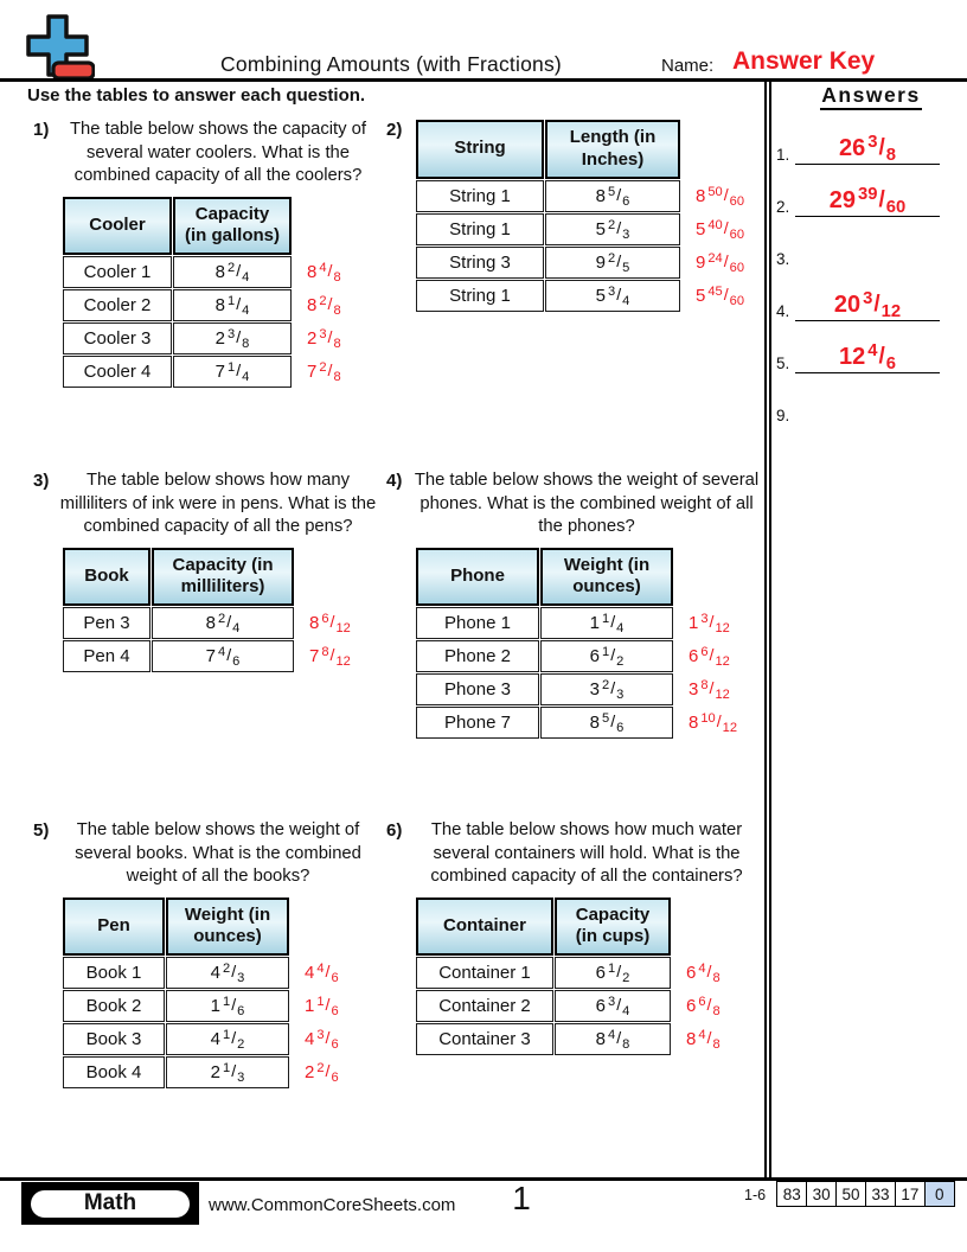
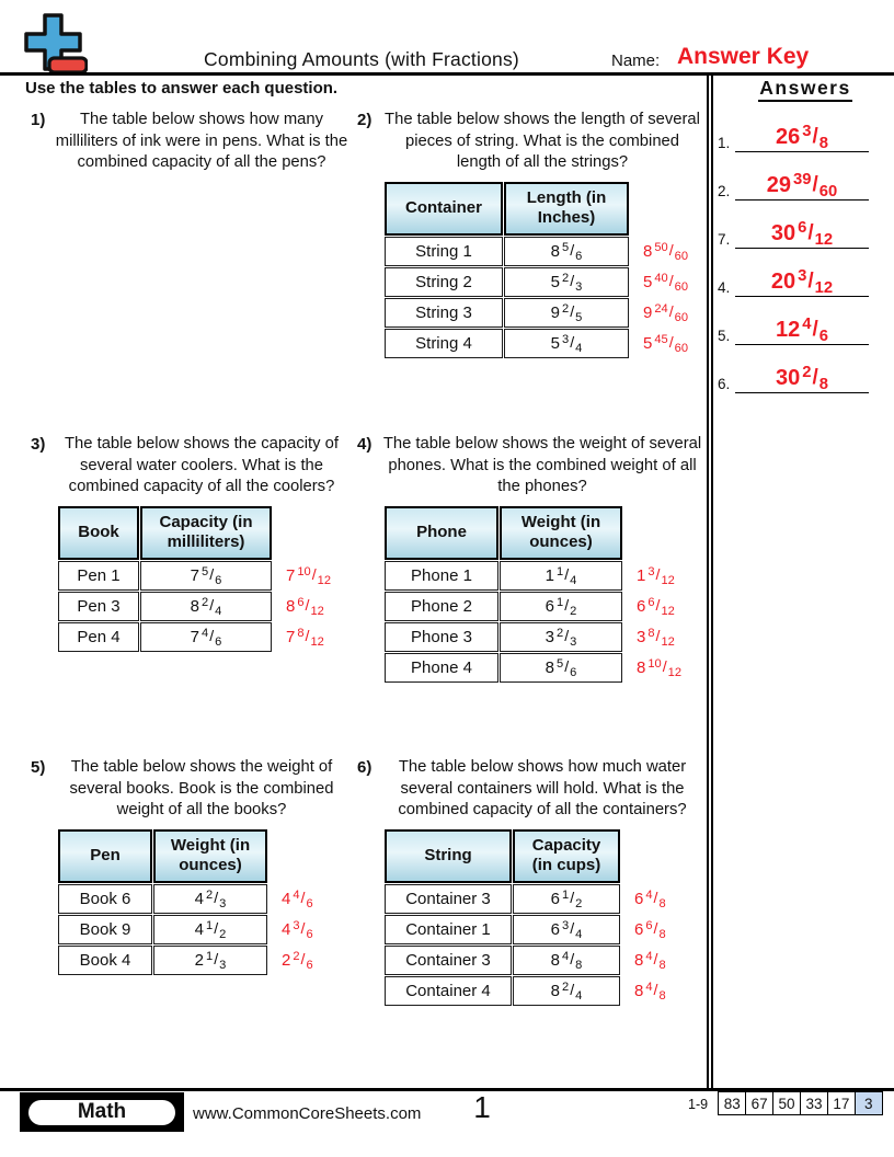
  Combining Amounts (with Fractions)
  Name:
  Answer Key
  Use the tables to answer each question.
  Answers
  1.
  26 3/8
  2.
  29 39/60
- 3.
+ 7.
+ 30 6/12
  4.
  20 3/12
  5.
  12 4/6
- 9.
+ 6.
+ 30 2/8
  1)
- The table below shows the capacity of several water coolers. What is the combined capacity of all the coolers?
+ The table below shows how many milliliters of ink were in pens. What is the combined capacity of all the pens?
- Cooler	Capacity (in gallons)
- Cooler 1	8 2/4	8 4/8
- Cooler 2	8 1/4	8 2/8
- Cooler 3	2 3/8	2 3/8
- Cooler 4	7 1/4	7 2/8
  2)
+ The table below shows the length of several pieces of string. What is the combined length of all the strings?
- String	Length (in Inches)
+ Container	Length (in Inches)
  String 1	8 5/6	8 50/60
- String 1	5 2/3	5 40/60
+ String 2	5 2/3	5 40/60
  String 3	9 2/5	9 24/60
- String 1	5 3/4	5 45/60
+ String 4	5 3/4	5 45/60
  3)
- The table below shows how many milliliters of ink were in pens. What is the combined capacity of all the pens?
+ The table below shows the capacity of several water coolers. What is the combined capacity of all the coolers?
  Book	Capacity (in milliliters)
+ Pen 1	7 5/6	7 10/12
  Pen 3	8 2/4	8 6/12
  Pen 4	7 4/6	7 8/12
  4)
  The table below shows the weight of several phones. What is the combined weight of all the phones?
  Phone	Weight (in ounces)
  Phone 1	1 1/4	1 3/12
  Phone 2	6 1/2	6 6/12
  Phone 3	3 2/3	3 8/12
- Phone 7	8 5/6	8 10/12
+ Phone 4	8 5/6	8 10/12
  5)
- The table below shows the weight of several books. What is the combined weight of all the books?
+ The table below shows the weight of several books. Book is the combined weight of all the books?
  Pen	Weight (in ounces)
- Book 1	4 2/3	4 4/6
+ Book 6	4 2/3	4 4/6
- Book 2	1 1/6	1 1/6
- Book 3	4 1/2	4 3/6
+ Book 9	4 1/2	4 3/6
  Book 4	2 1/3	2 2/6
  6)
  The table below shows how much water several containers will hold. What is the combined capacity of all the containers?
- Container	Capacity (in cups)
+ String	Capacity (in cups)
- Container 1	6 1/2	6 4/8
+ Container 3	6 1/2	6 4/8
- Container 2	6 3/4	6 6/8
+ Container 1	6 3/4	6 6/8
  Container 3	8 4/8	8 4/8
+ Container 4	8 2/4	8 4/8
  Math
  www.CommonCoreSheets.com
  1
- 1-6
+ 1-9
  83
- 30
+ 67
  50
  33
  17
- 0
+ 3
